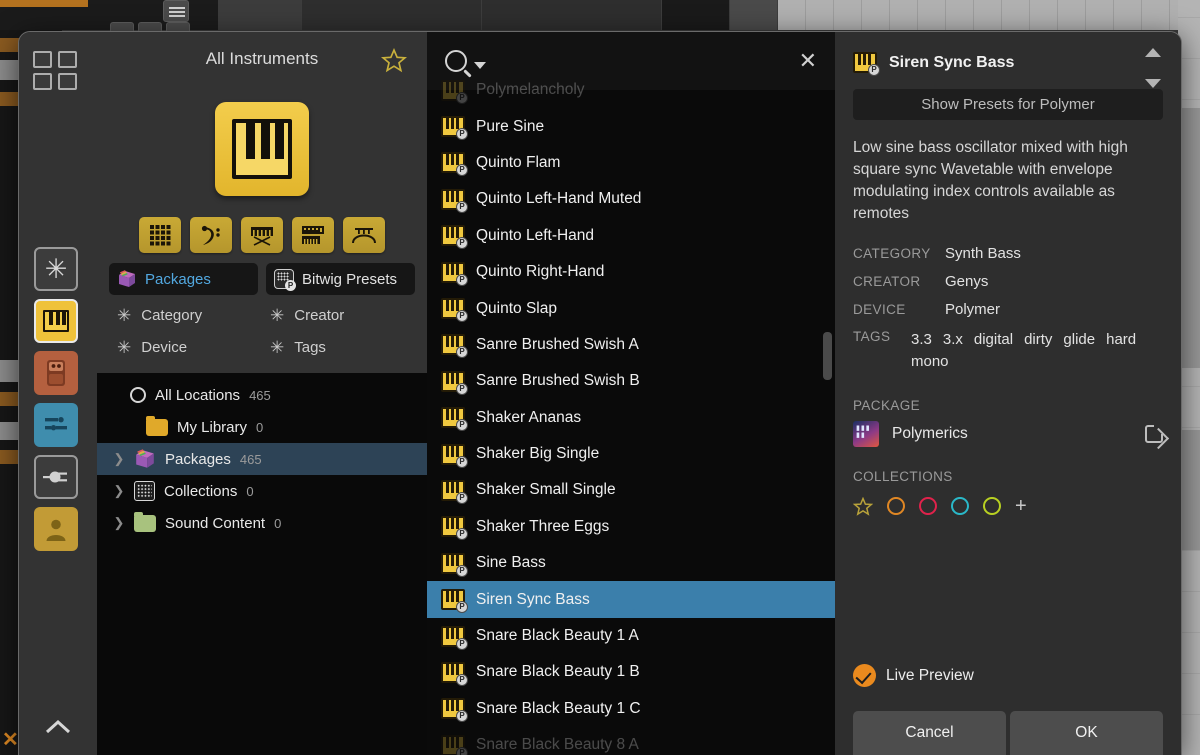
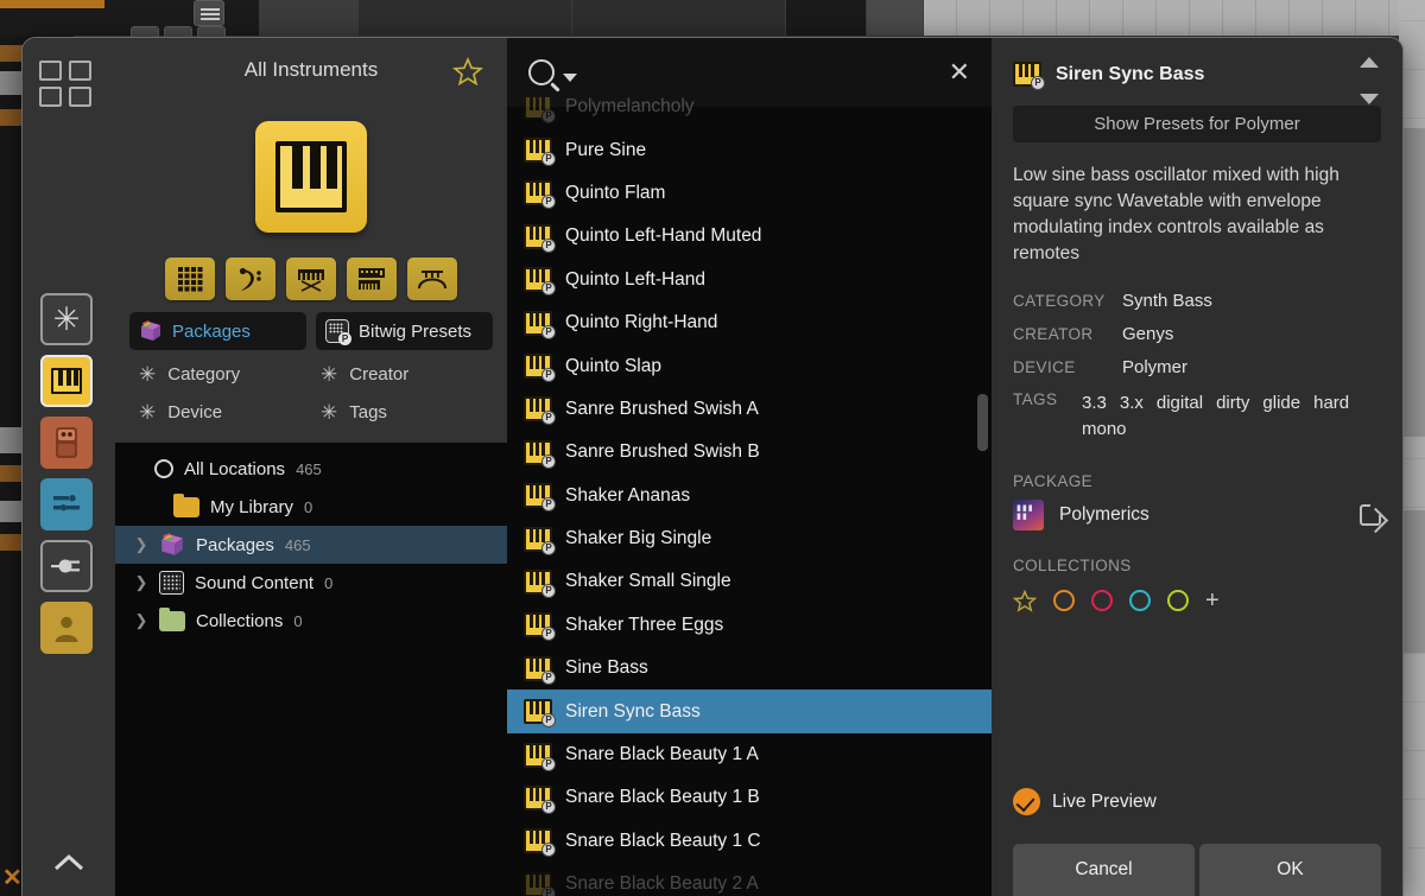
  ✕
  ✳
  All Instruments
  Packages
  P
  Bitwig Presets
  ✳
  Category
  ✳
  Creator
  ✳
  Device
  ✳
  Tags
  All Locations
  465
  My Library
  0
  ❯
  Packages
  465
  ❯
- Collections
+ Sound Content
  0
  ❯
- Sound Content
+ Collections
  0
  ✕
  P
  Polymelancholy
  P
  Pure Sine
  P
  Quinto Flam
  P
  Quinto Left-Hand Muted
  P
  Quinto Left-Hand
  P
  Quinto Right-Hand
  P
  Quinto Slap
  P
  Sanre Brushed Swish A
  P
  Sanre Brushed Swish B
  P
  Shaker Ananas
  P
  Shaker Big Single
  P
  Shaker Small Single
  P
  Shaker Three Eggs
  P
  Sine Bass
  P
  Siren Sync Bass
  P
  Snare Black Beauty 1 A
  P
  Snare Black Beauty 1 B
  P
  Snare Black Beauty 1 C
  P
- Snare Black Beauty 8 A
+ Snare Black Beauty 2 A
  P
  Siren Sync Bass
  Show Presets for Polymer
  Low sine bass oscillator mixed with high square sync Wavetable with envelope modulating index controls available as remotes
  CATEGORY
  Synth Bass
  CREATOR
  Genys
  DEVICE
  Polymer
  TAGS
  3.3
  3.x
  digital
  dirty
  glide
  hard
  mono
  PACKAGE
  Polymerics
  COLLECTIONS
  +
  Live Preview
  Cancel
  OK
